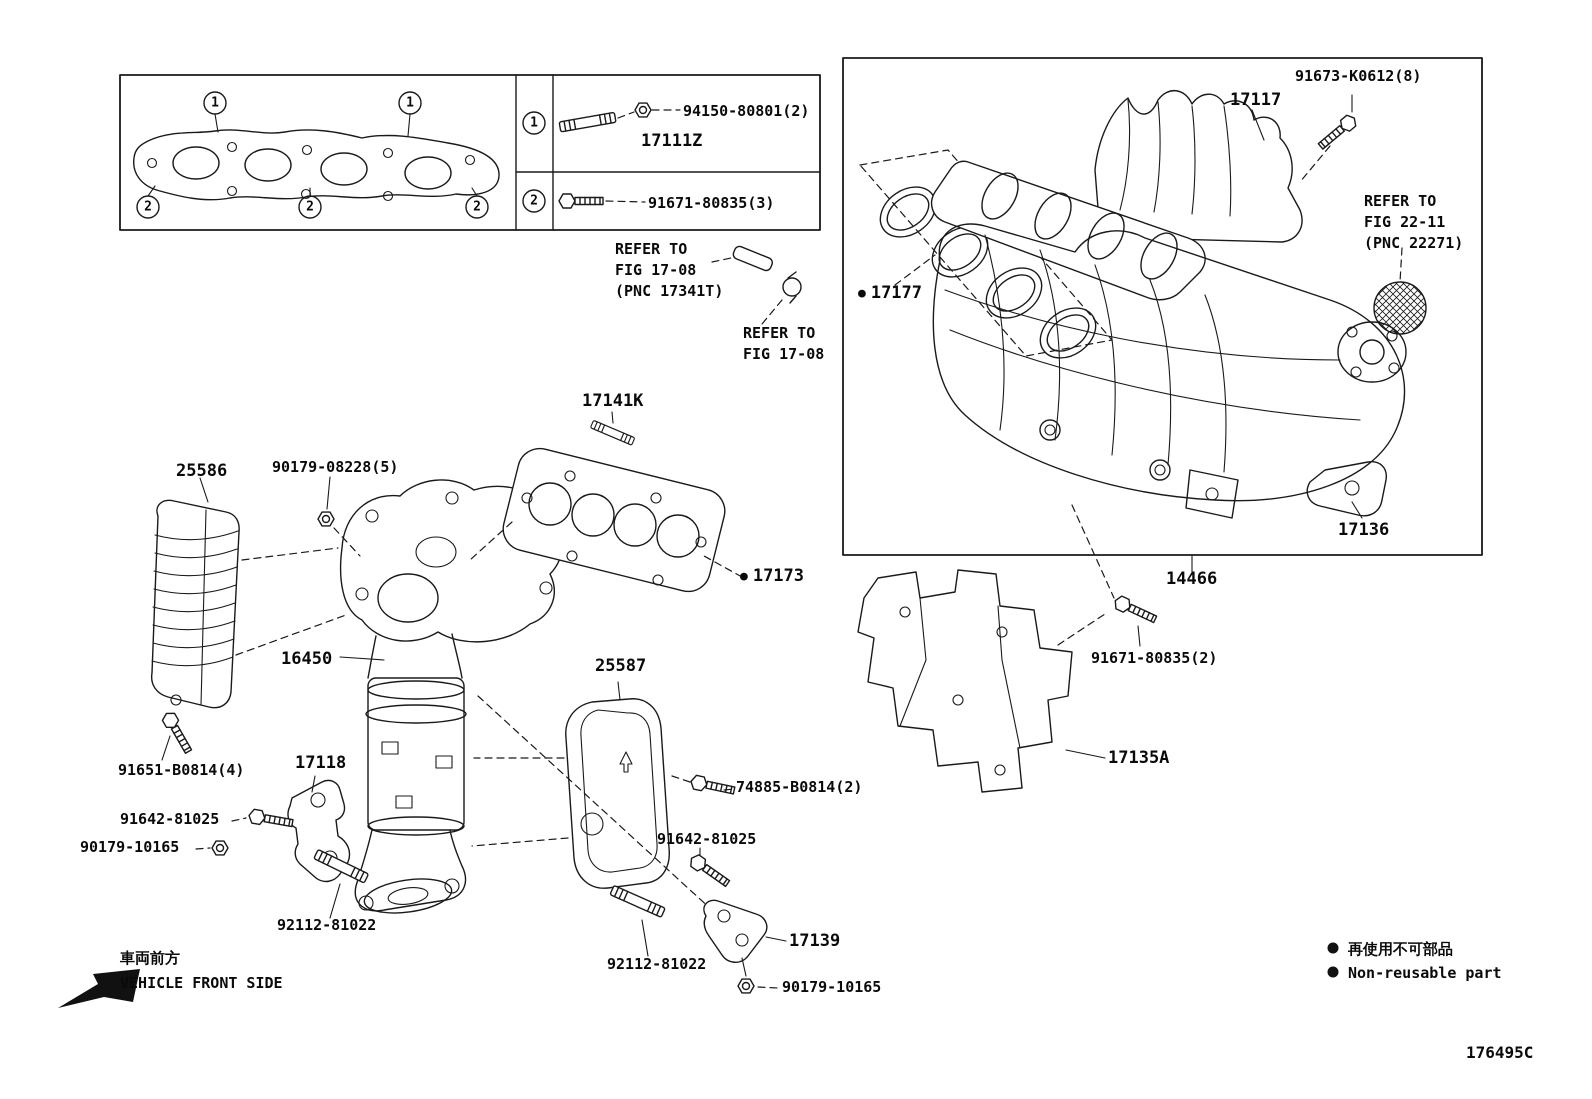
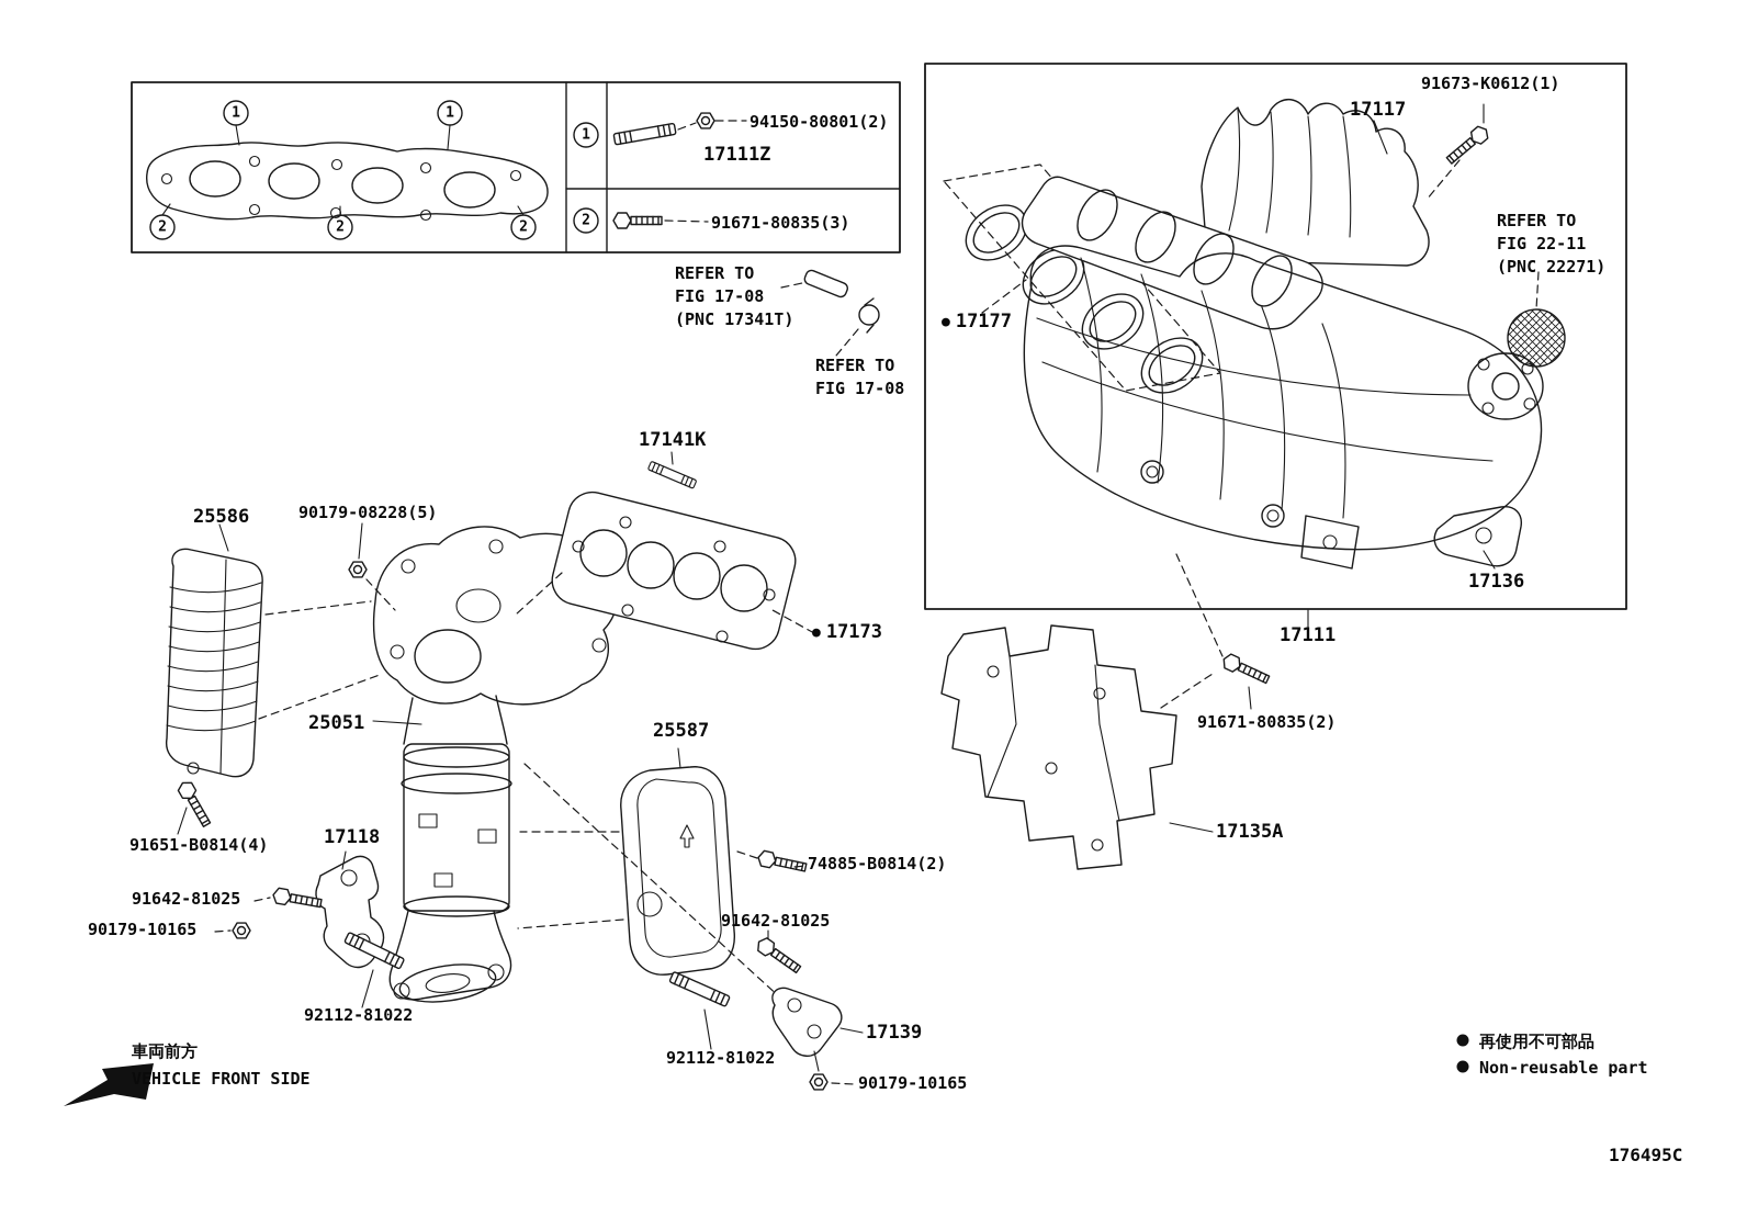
  1
  1
  2
  2
  2
  1
  2
  94150-80801(2)
  17111Z
  91671-80835(3)
  REFER TO
  FIG 17-08
  (PNC 17341T)
  REFER TO
  FIG 17-08
  REFER TO
  FIG 22-11
  (PNC 22271)
- 91673-K0612(8)
+ 91673-K0612(1)
  17117
  ●
  17177
  17136
- 14466
+ 17111
  91671-80835(2)
  17135A
  17141K
  25586
  90179-08228(5)
  ●
  17173
- 16450
+ 25051
  25587
  91651-B0814(4)
  17118
  91642-81025
  90179-10165
  92112-81022
  74885-B0814(2)
  91642-81025
  17139
  92112-81022
  90179-10165
  車両前方
  VEHICLE FRONT SIDE
  再使用不可部品
  Non-reusable part
  176495C
